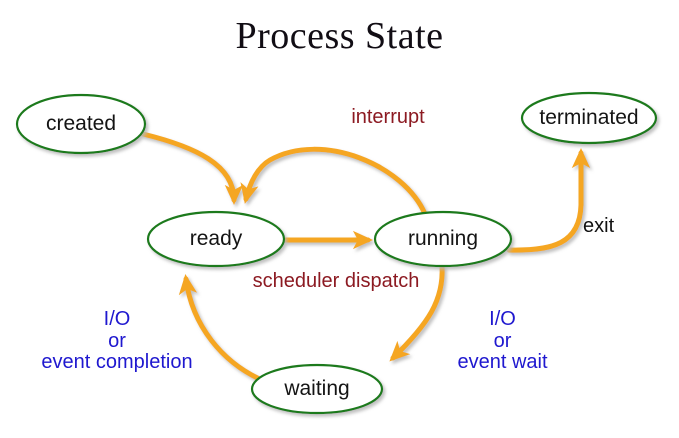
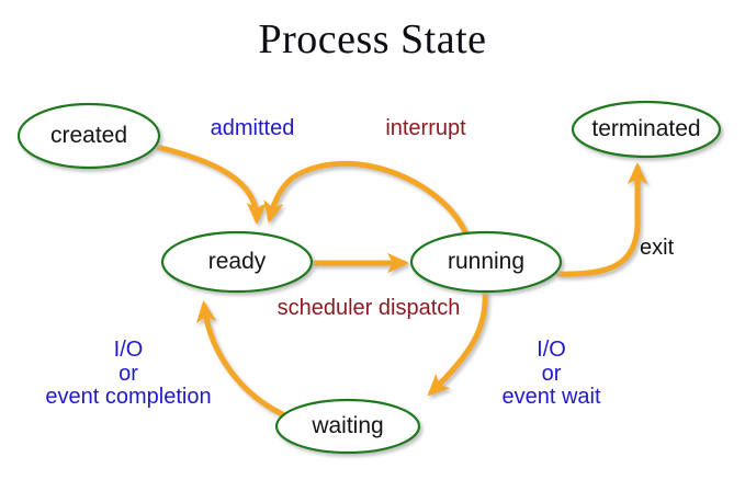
  Process State
  created
  ready
  running
  terminated
  waiting
+ admitted
  interrupt
  scheduler dispatch
  exit
  I/O
  or
  event wait
  I/O
  or
  event completion
